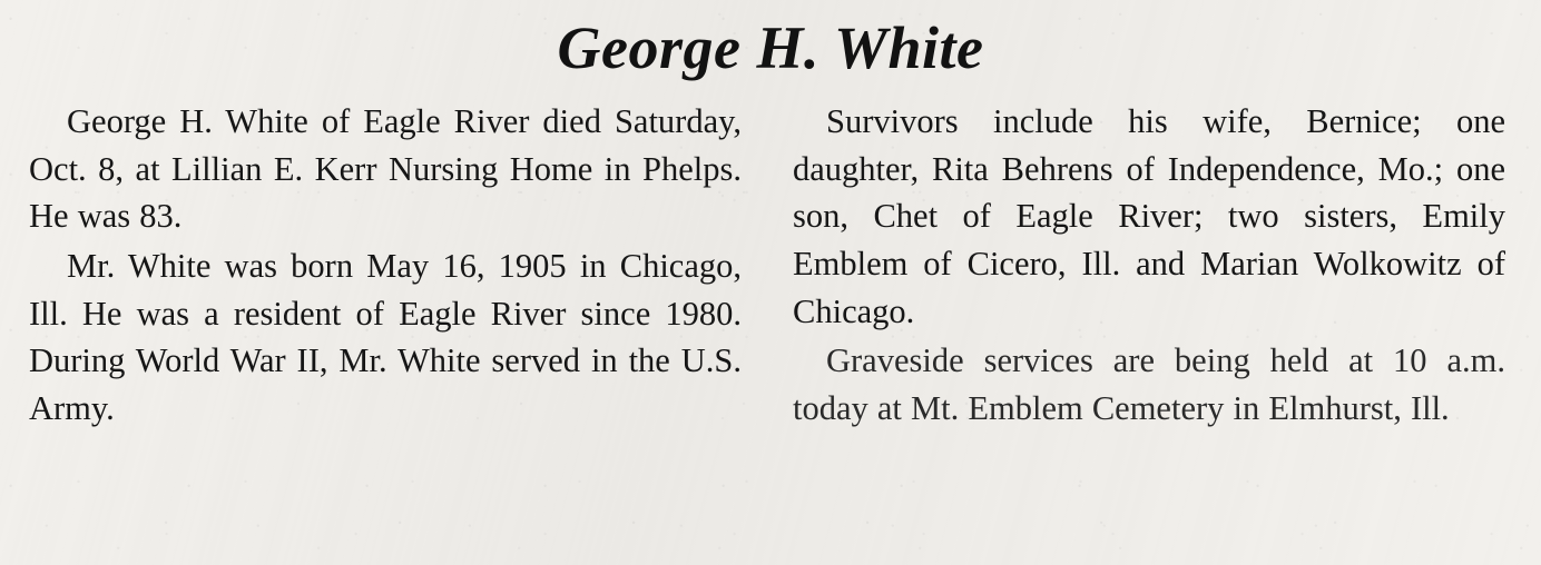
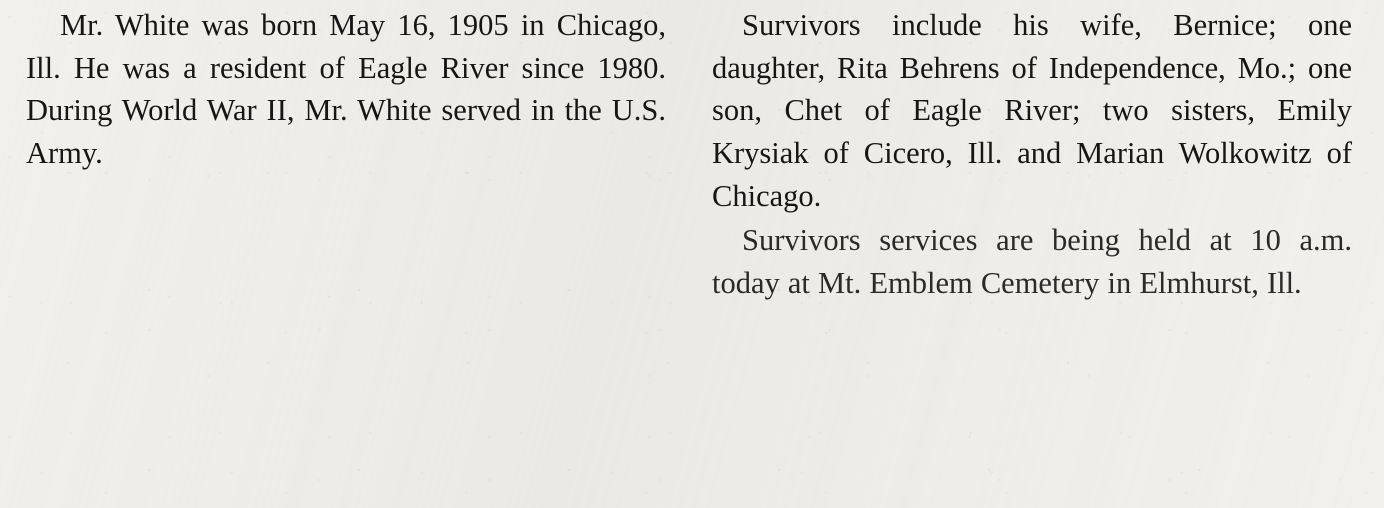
- George H. White
- George H. White of Eagle River died Saturday, Oct. 8, at Lillian E. Kerr Nursing Home in Phelps. He was 83.
  Mr. White was born May 16, 1905 in Chicago, Ill. He was a resident of Eagle River since 1980. During World War II, Mr. White served in the U.S. Army.
- Survivors include his wife, Bernice; one daughter, Rita Behrens of Independence, Mo.; one son, Chet of Eagle River; two sisters, Emily Emblem of Cicero, Ill. and Marian Wolkowitz of Chicago.
+ Survivors include his wife, Bernice; one daughter, Rita Behrens of Independence, Mo.; one son, Chet of Eagle River; two sisters, Emily Krysiak of Cicero, Ill. and Marian Wolkowitz of Chicago.
- Graveside services are being held at 10 a.m. today at Mt. Emblem Cemetery in Elmhurst, Ill.
+ Survivors services are being held at 10 a.m. today at Mt. Emblem Cemetery in Elmhurst, Ill.
